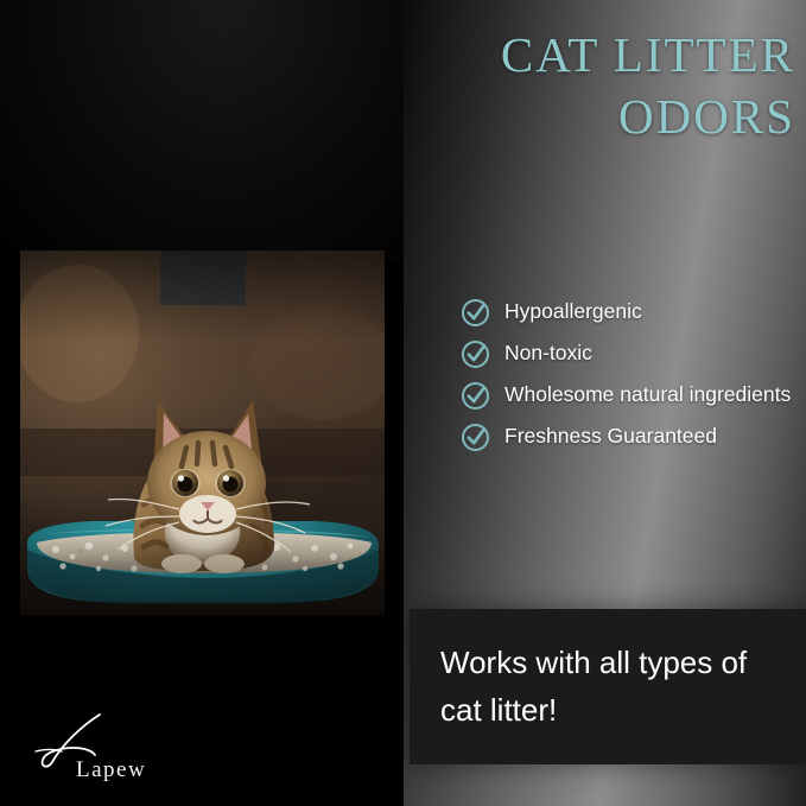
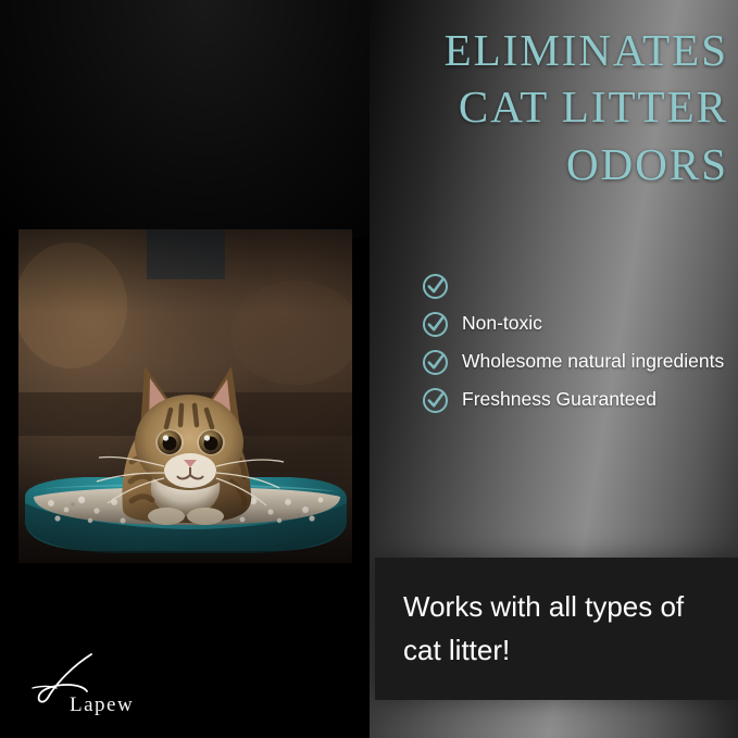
+ ELIMINATES
  CAT LITTER
  ODORS
- Hypoallergenic
  Non-toxic
  Wholesome natural ingredients
  Freshness Guaranteed
  Works with all types of cat litter!
  Lapew
